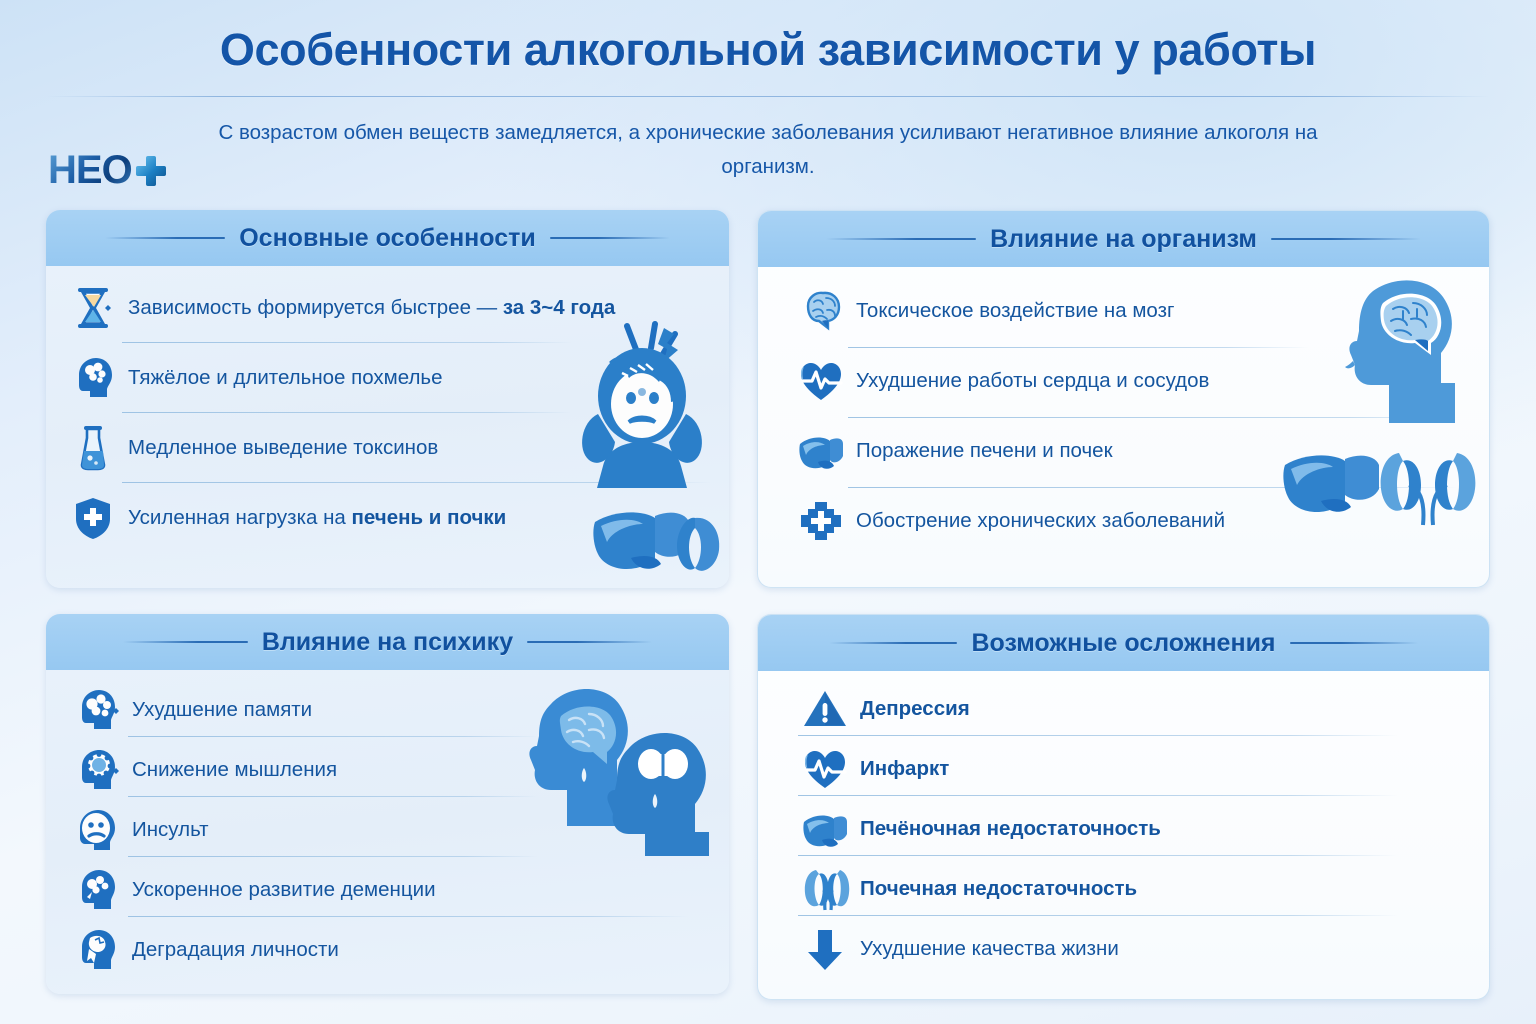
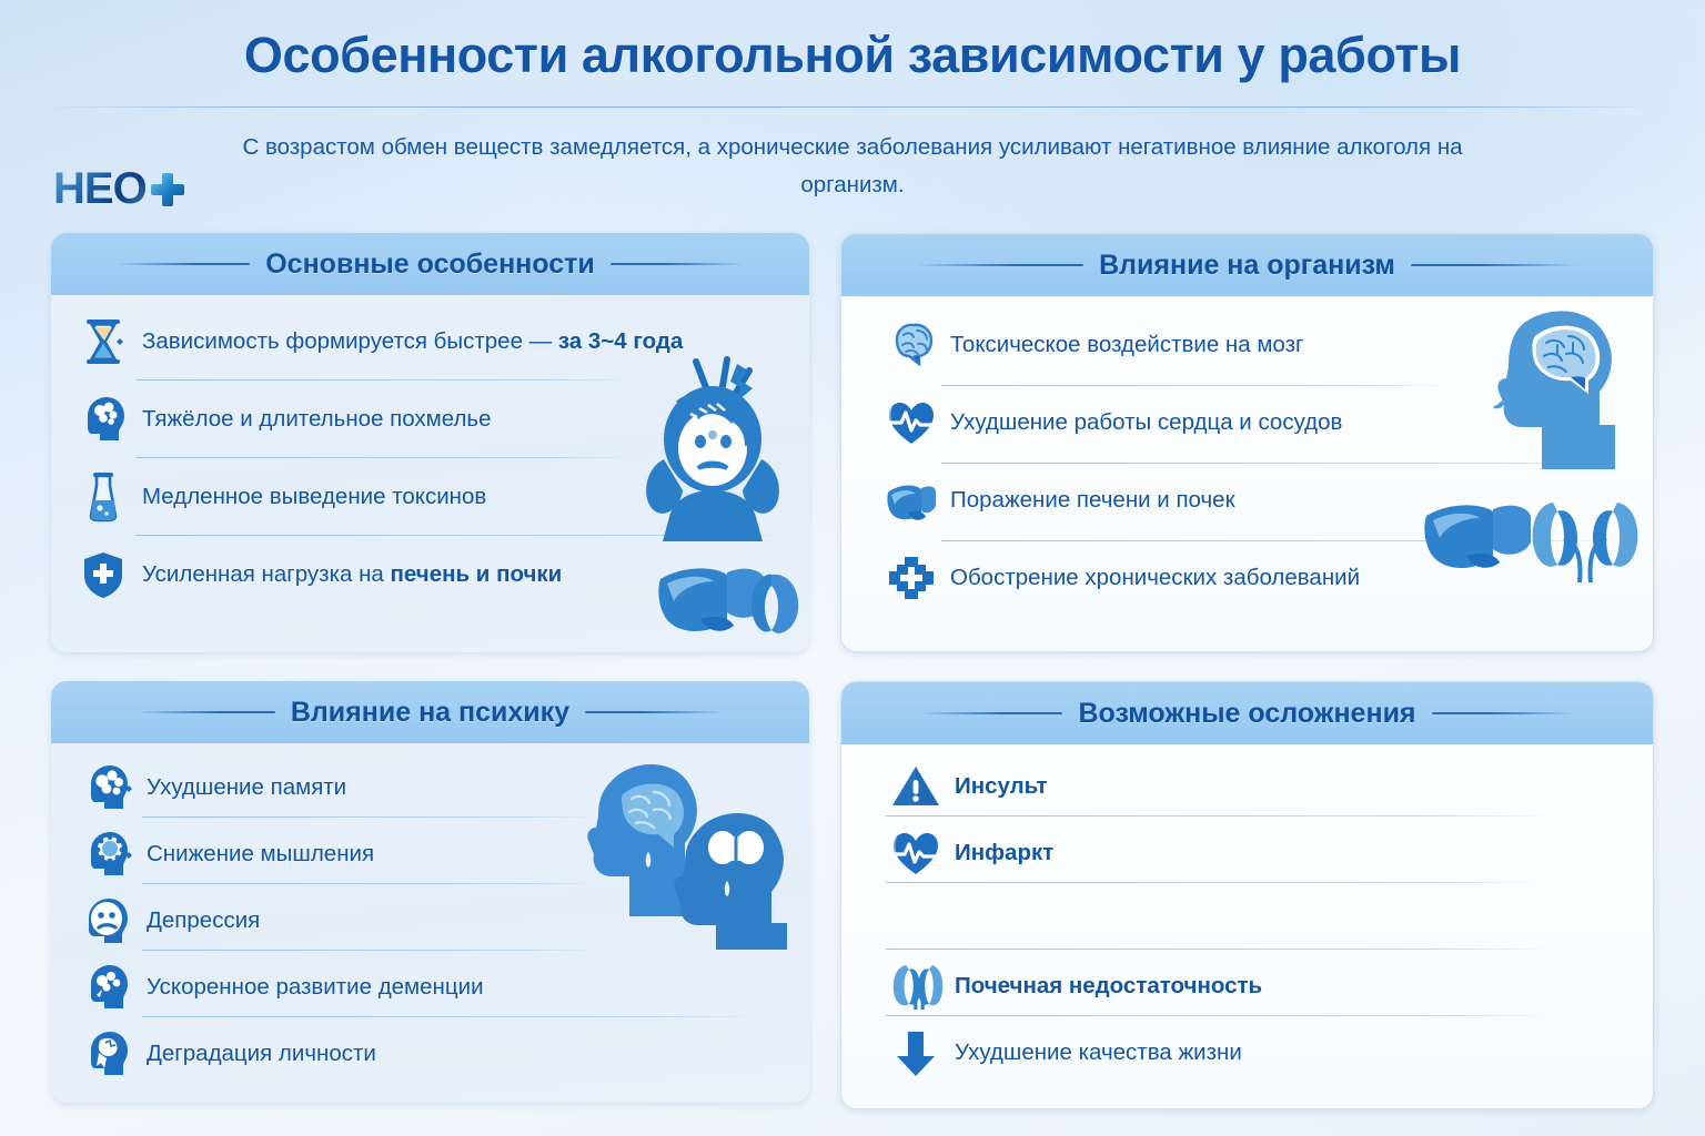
  Особенности алкогольной зависимости у работы
  С возрастом обмен веществ замедляется, а хронические заболевания усиливают негативное влияние алкоголя на организм.
  НЕО
  Основные особенности
  Зависимость формируется быстрее — за 3~4 года
  Тяжёлое и длительное похмелье
  Медленное выведение токсинов
  Усиленная нагрузка на печень и почки
  Влияние на организм
  Токсическое воздействие на мозг
  Ухудшение работы сердца и сосудов
  Поражение печени и почек
  Обострение хронических заболеваний
  Влияние на психику
  Ухудшение памяти
  Снижение мышления
- Инсульт
+ Депрессия
  Ускоренное развитие деменции
  Деградация личности
  Возможные осложнения
- Депрессия
+ Инсульт
  Инфаркт
- Печёночная недостаточность
  Почечная недостаточность
  Ухудшение качества жизни
